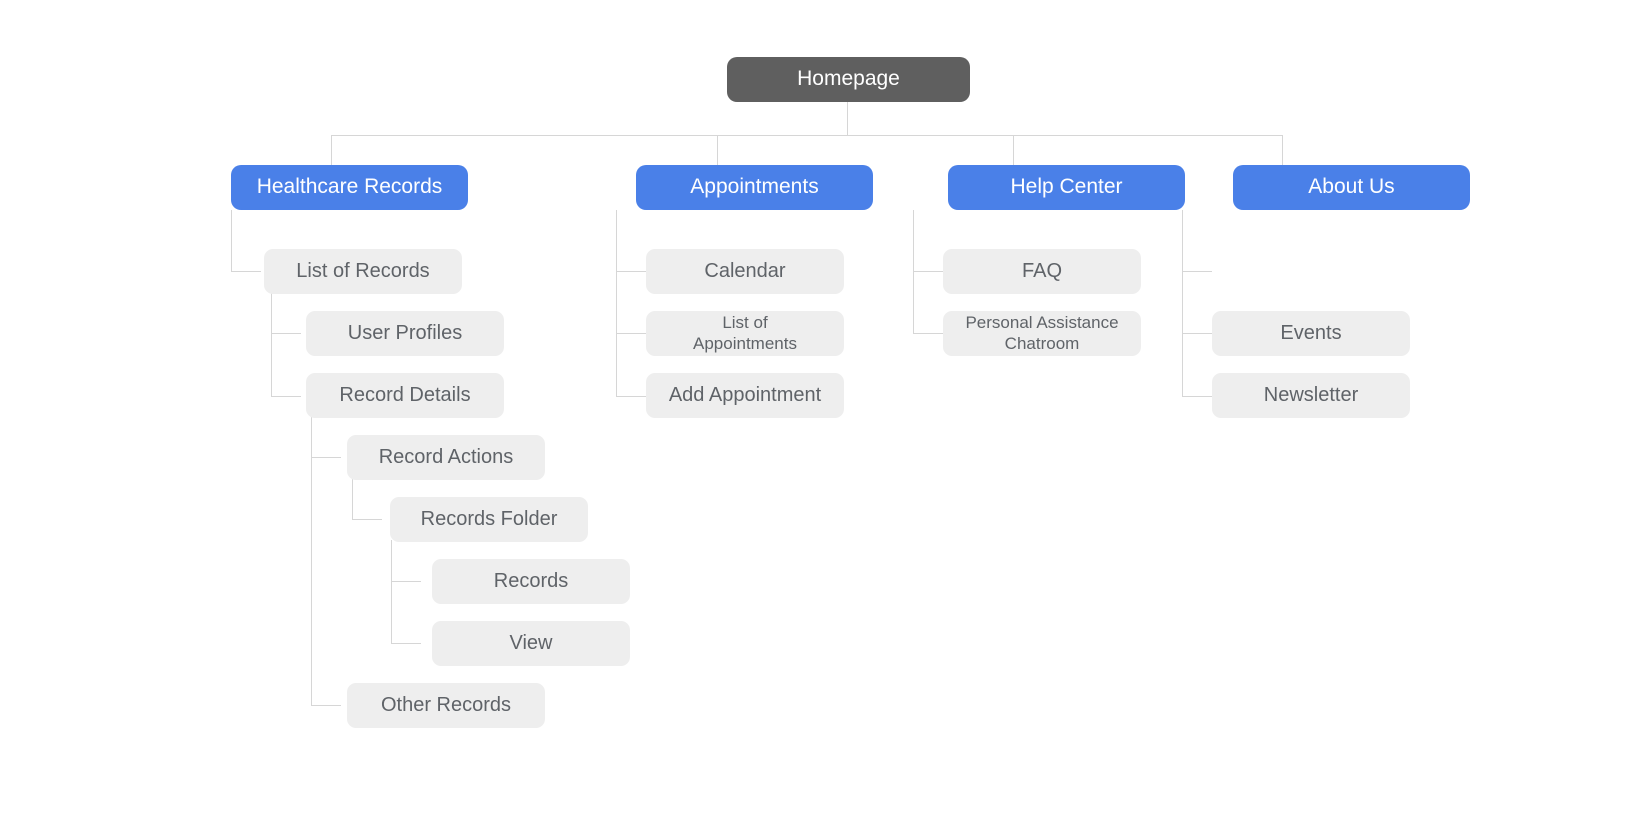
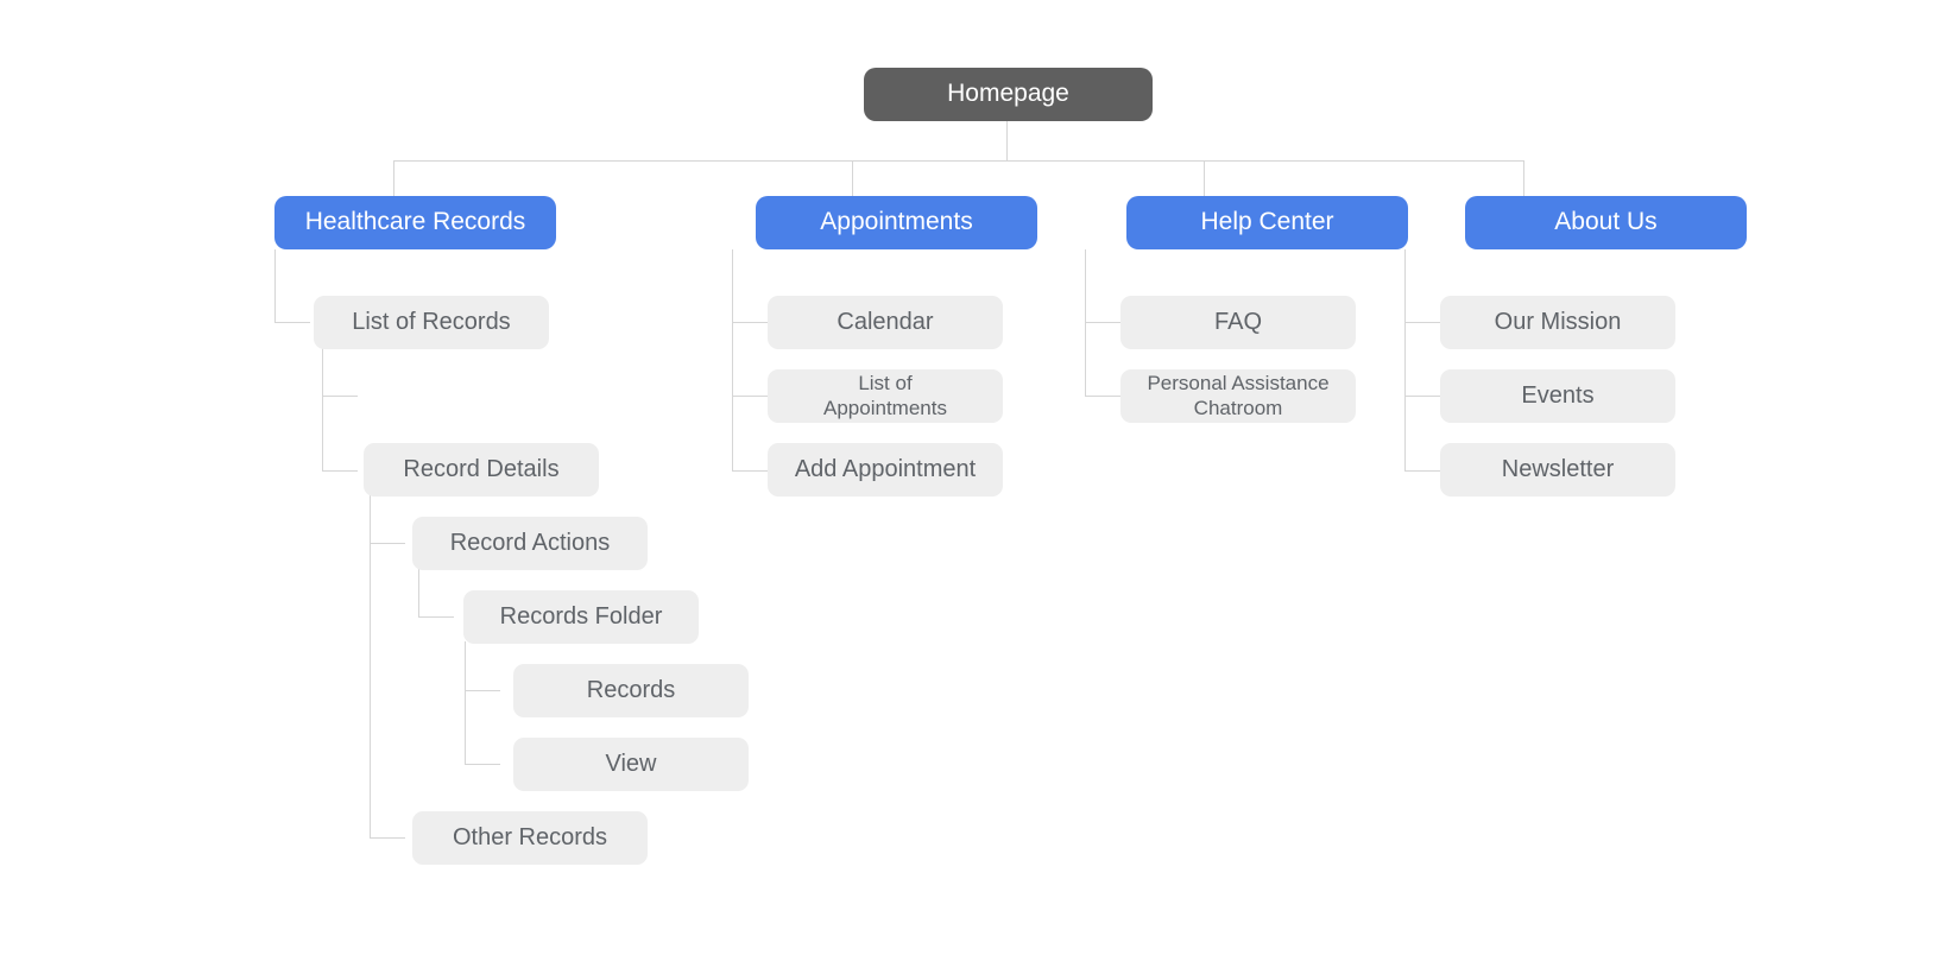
  Homepage
  Healthcare Records
  Appointments
  Help Center
  About Us
  List of Records
- User Profiles
  Record Details
  Record Actions
  Records Folder
  Records
  View
  Other Records
  Calendar
  List of
  Appointments
  Add Appointment
  FAQ
  Personal Assistance
  Chatroom
+ Our Mission
  Events
  Newsletter
